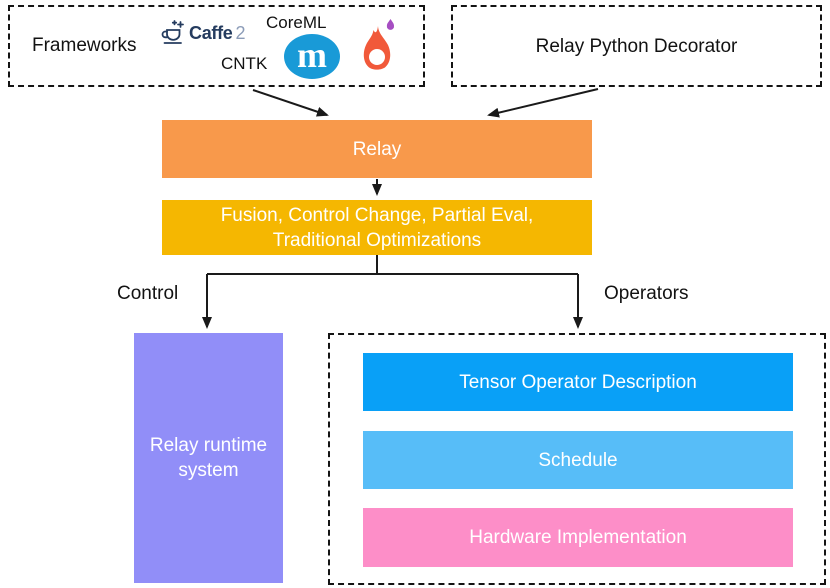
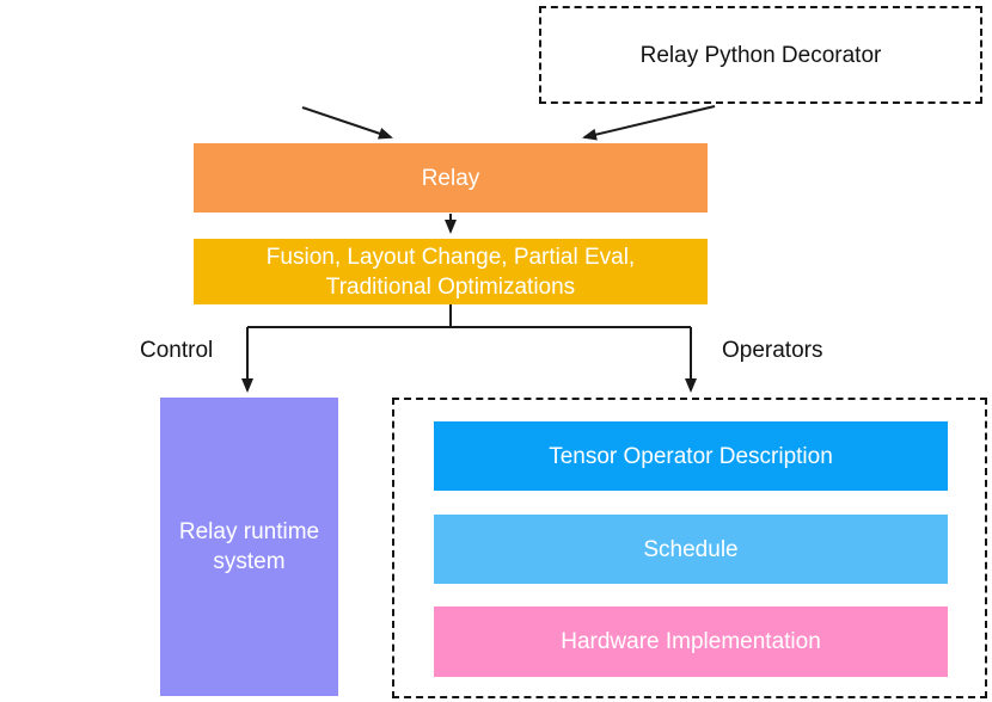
- Frameworks
- Caffe
- 2
- CNTK
- CoreML
- m
  Relay Python Decorator
  Relay
- Fusion, Control Change, Partial Eval,
+ Fusion, Layout Change, Partial Eval,
  Traditional Optimizations
  Control
  Operators
  Relay runtime system
  Tensor Operator Description
  Schedule
  Hardware Implementation
